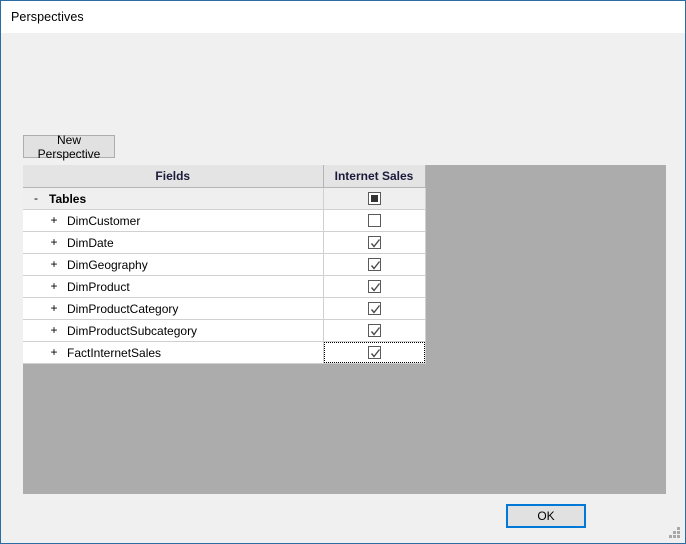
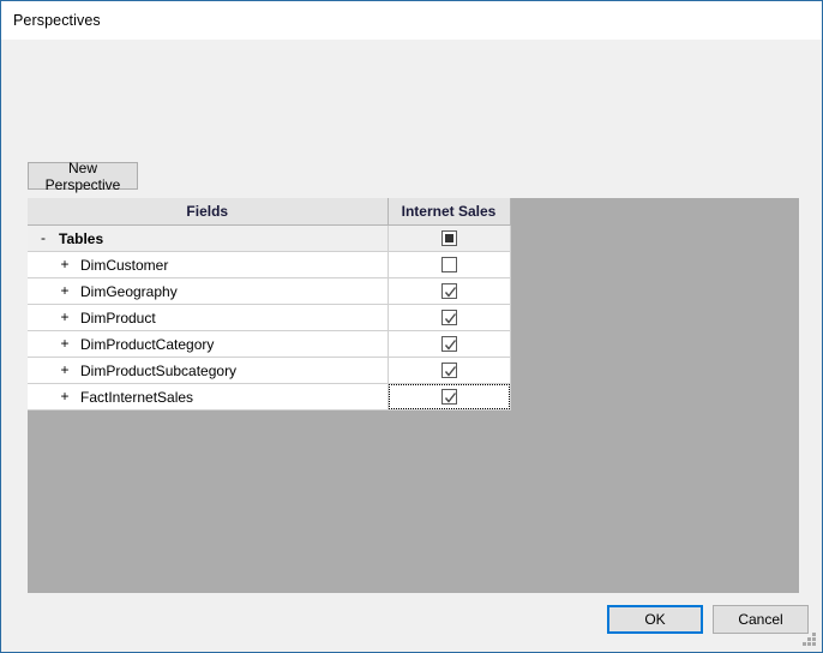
  Perspectives
  New Perspective
  Fields	Internet Sales
  - Tables
  + DimCustomer
- + DimDate
  + DimGeography
  + DimProduct
  + DimProductCategory
  + DimProductSubcategory
  + FactInternetSales
  OK
+ Cancel
